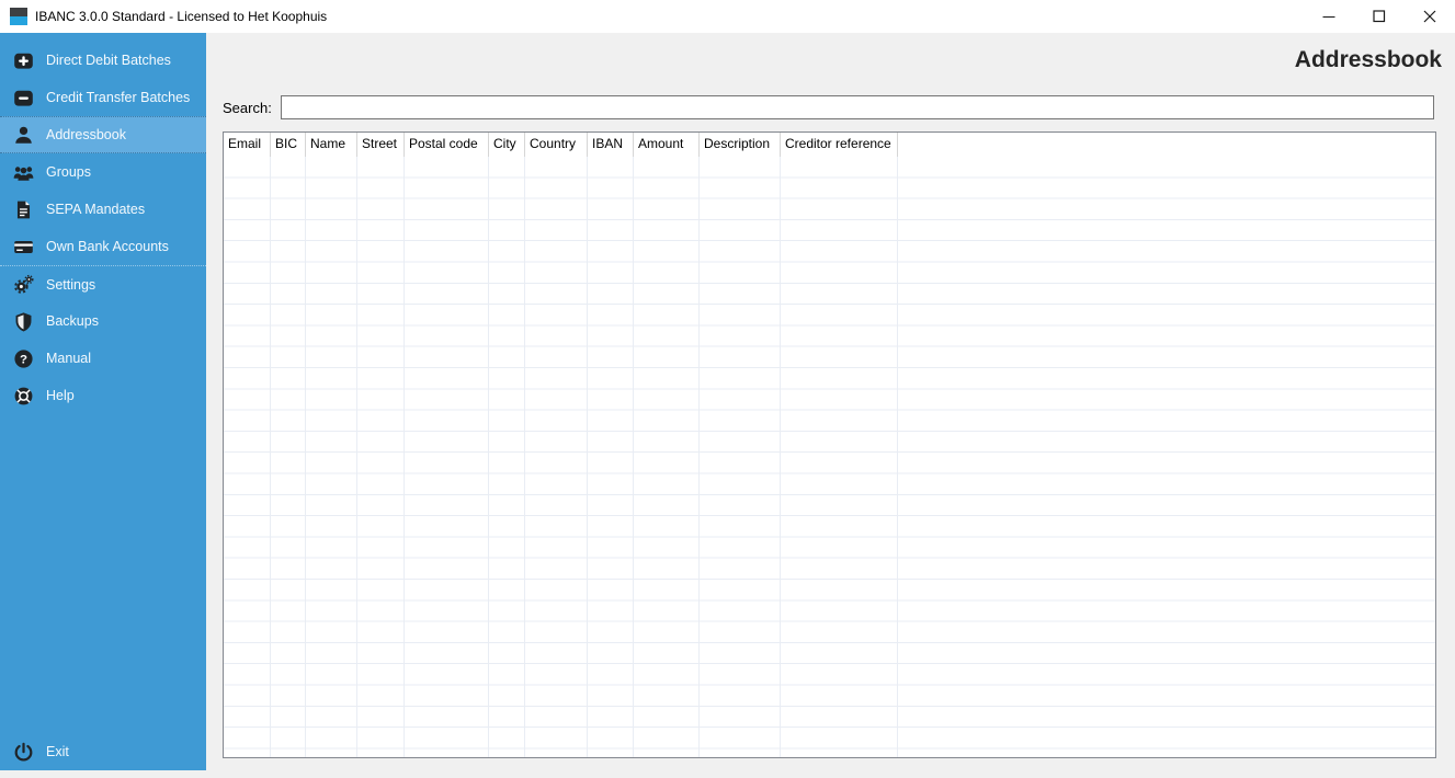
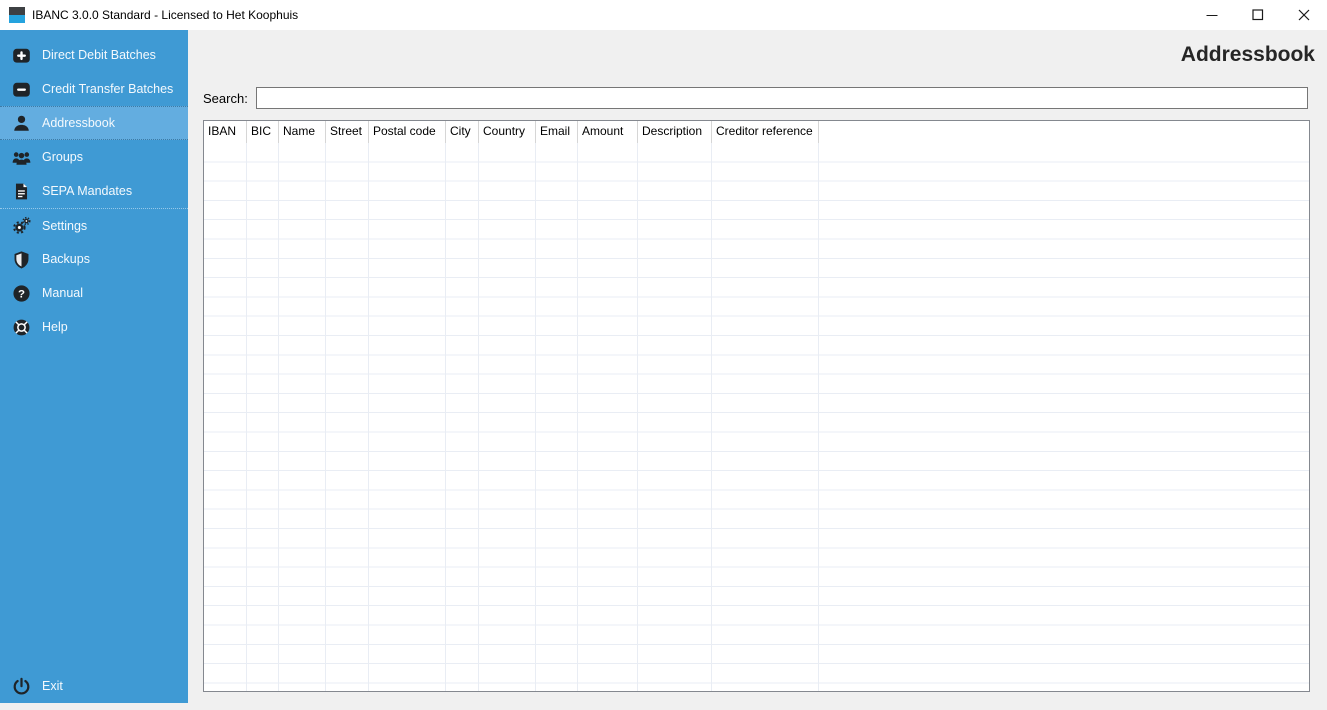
  IBANC 3.0.0 Standard - Licensed to Het Koophuis
  Direct Debit Batches
  Credit Transfer Batches
  Addressbook
  Groups
  SEPA Mandates
- Own Bank Accounts
  Settings
  Backups
  ?
  Manual
  Help
  Exit
  Addressbook
  Search:
- Email
+ IBAN
  BIC
  Name
  Street
  Postal code
  City
  Country
- IBAN
+ Email
  Amount
  Description
  Creditor reference
